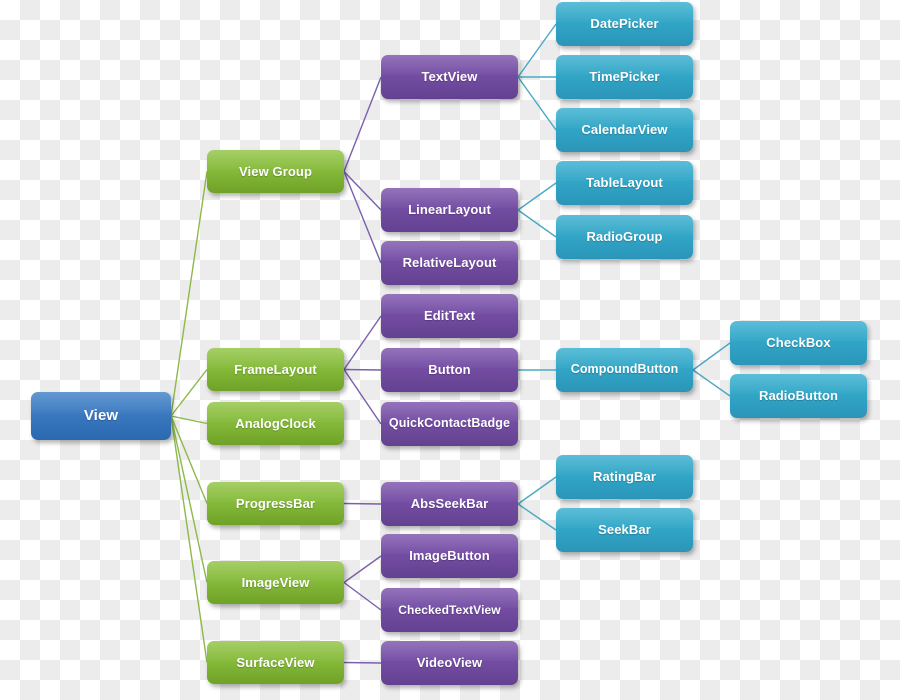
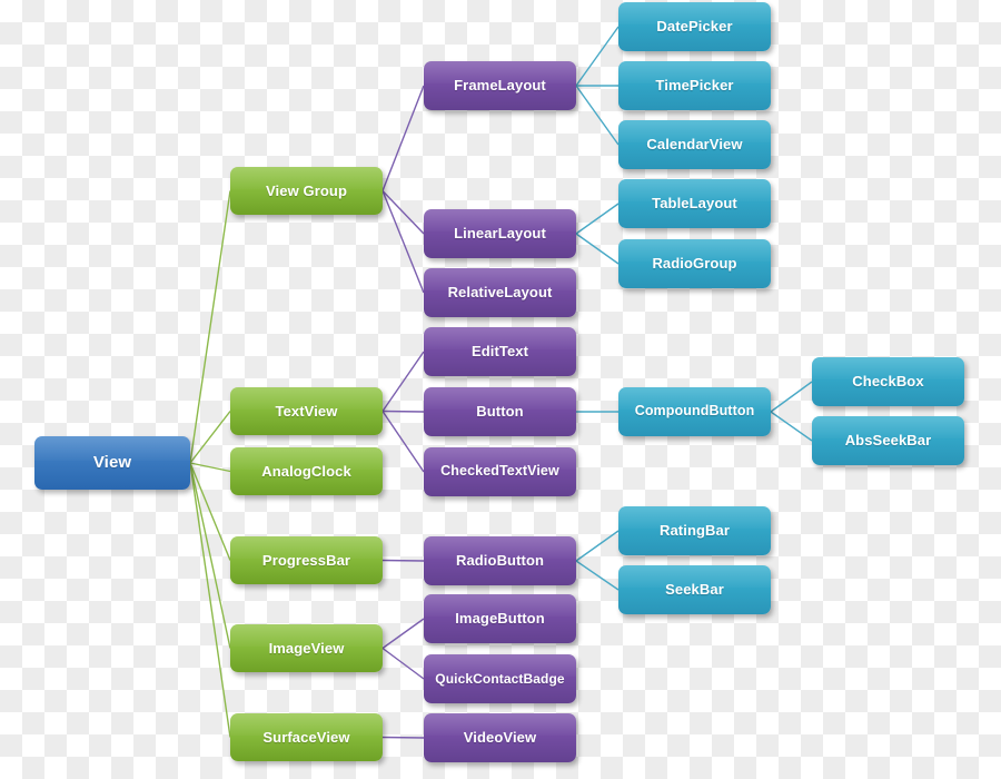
  View
  View Group
- FrameLayout
+ TextView
  AnalogClock
  ProgressBar
  ImageView
  SurfaceView
- TextView
+ FrameLayout
  LinearLayout
  RelativeLayout
  EditText
  Button
- QuickContactBadge
+ CheckedTextView
- AbsSeekBar
+ RadioButton
  ImageButton
- CheckedTextView
+ QuickContactBadge
  VideoView
  DatePicker
  TimePicker
  CalendarView
  TableLayout
  RadioGroup
  CompoundButton
  RatingBar
  SeekBar
  CheckBox
- RadioButton
+ AbsSeekBar
